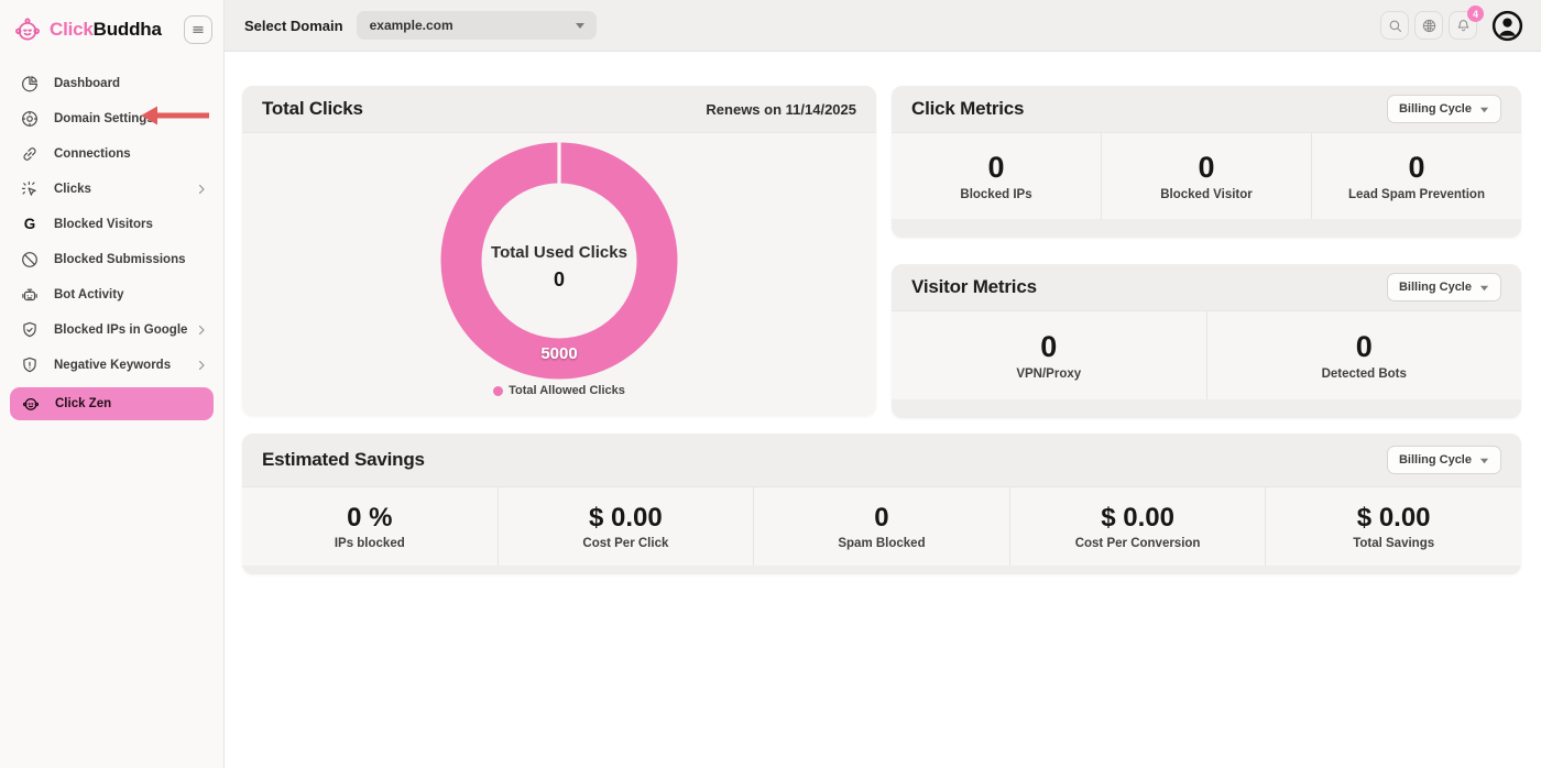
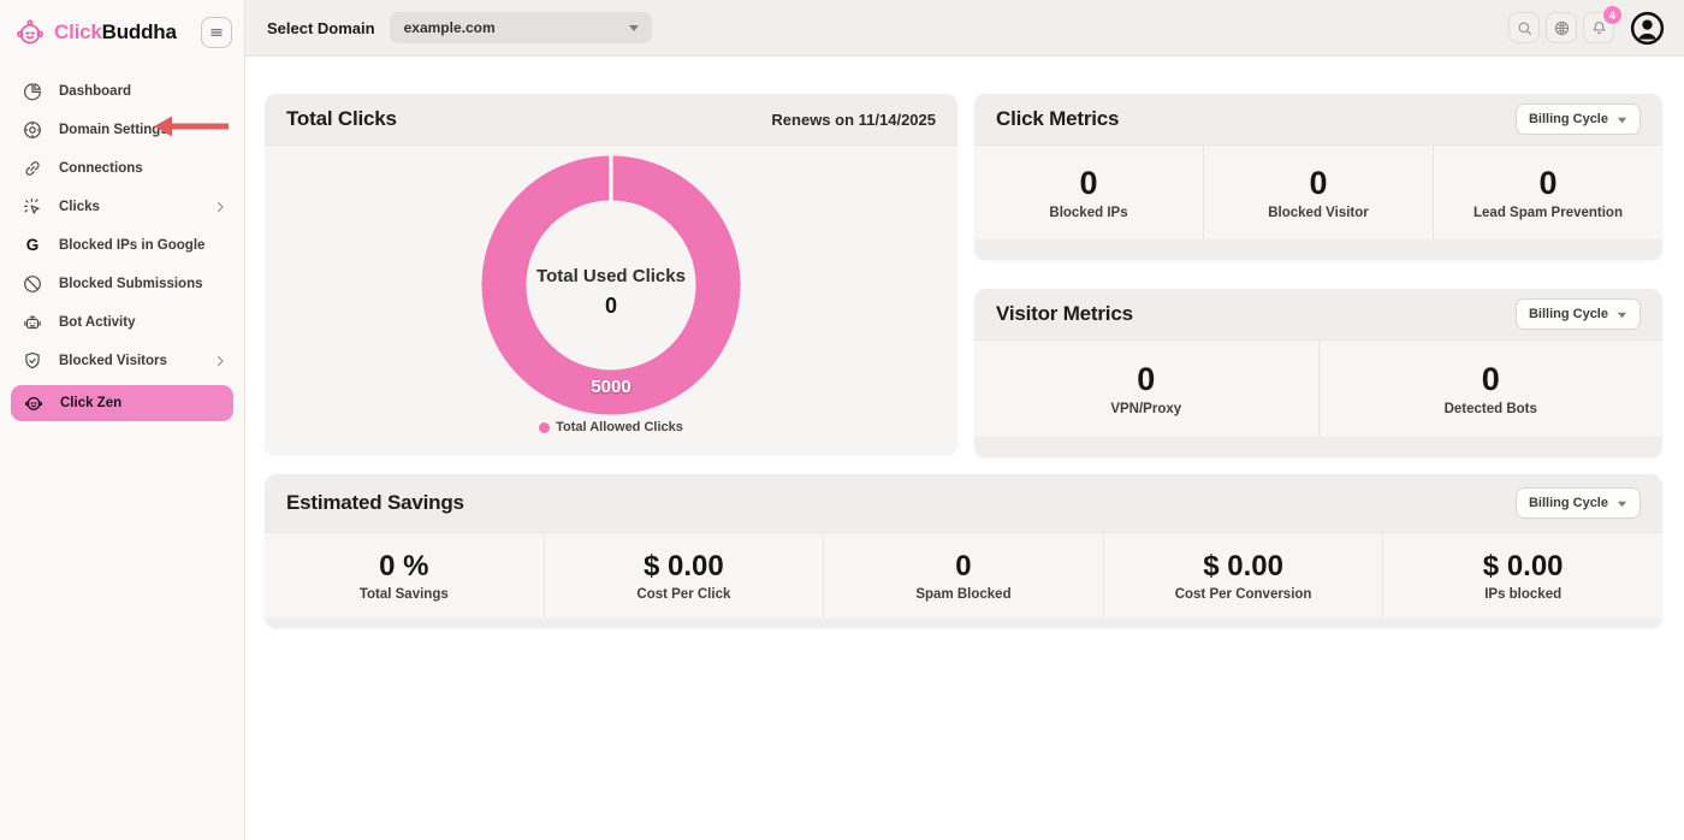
  ClickBuddha
  Dashboard
  Domain Setting
  Connections
  Clicks
  G
- Blocked Visitors
+ Blocked IPs in Google
  Blocked Submissions
  Bot Activity
- Blocked IPs in Google
+ Blocked Visitors
- Negative Keywords
  Click Zen
  Select Domain
  example.com
  4
  Total Clicks
  Renews on 11/14/2025
  Total Used Clicks
  0
  5000
  Total Allowed Clicks
  Click Metrics
  Billing Cycle
  0
  Blocked IPs
  0
  Blocked Visitor
  0
  Lead Spam Prevention
  Visitor Metrics
  Billing Cycle
  0
  VPN/Proxy
  0
  Detected Bots
  Estimated Savings
  Billing Cycle
  0 %
- IPs blocked
+ Total Savings
  $ 0.00
  Cost Per Click
  0
  Spam Blocked
  $ 0.00
  Cost Per Conversion
  $ 0.00
- Total Savings
+ IPs blocked
